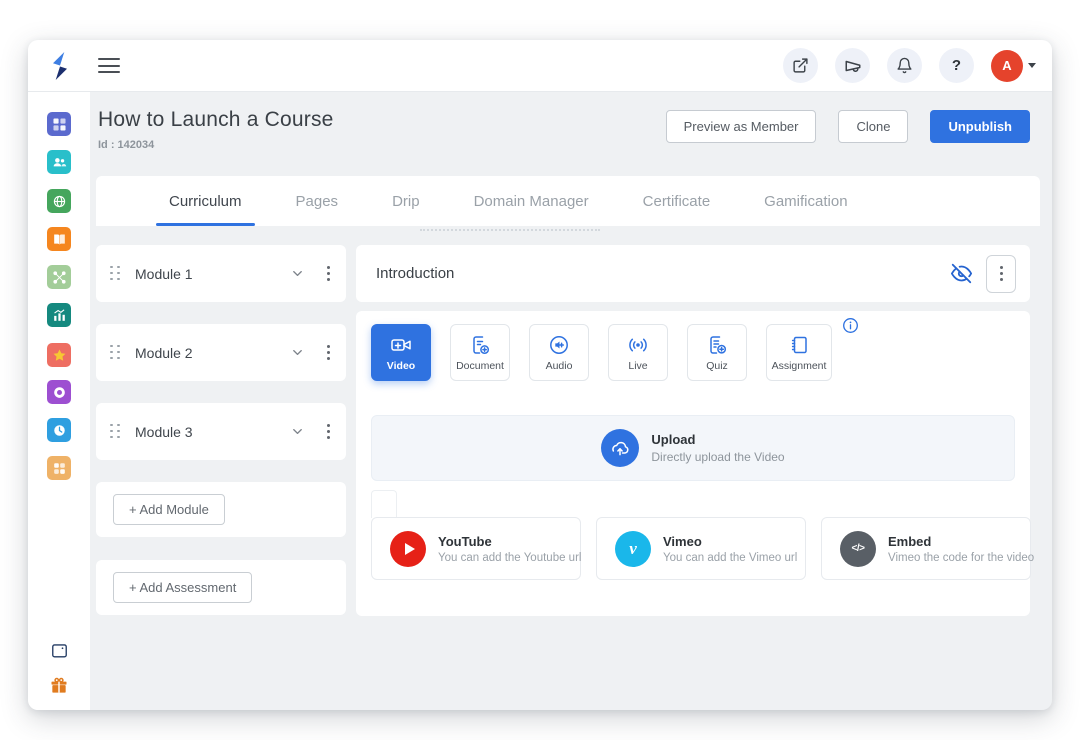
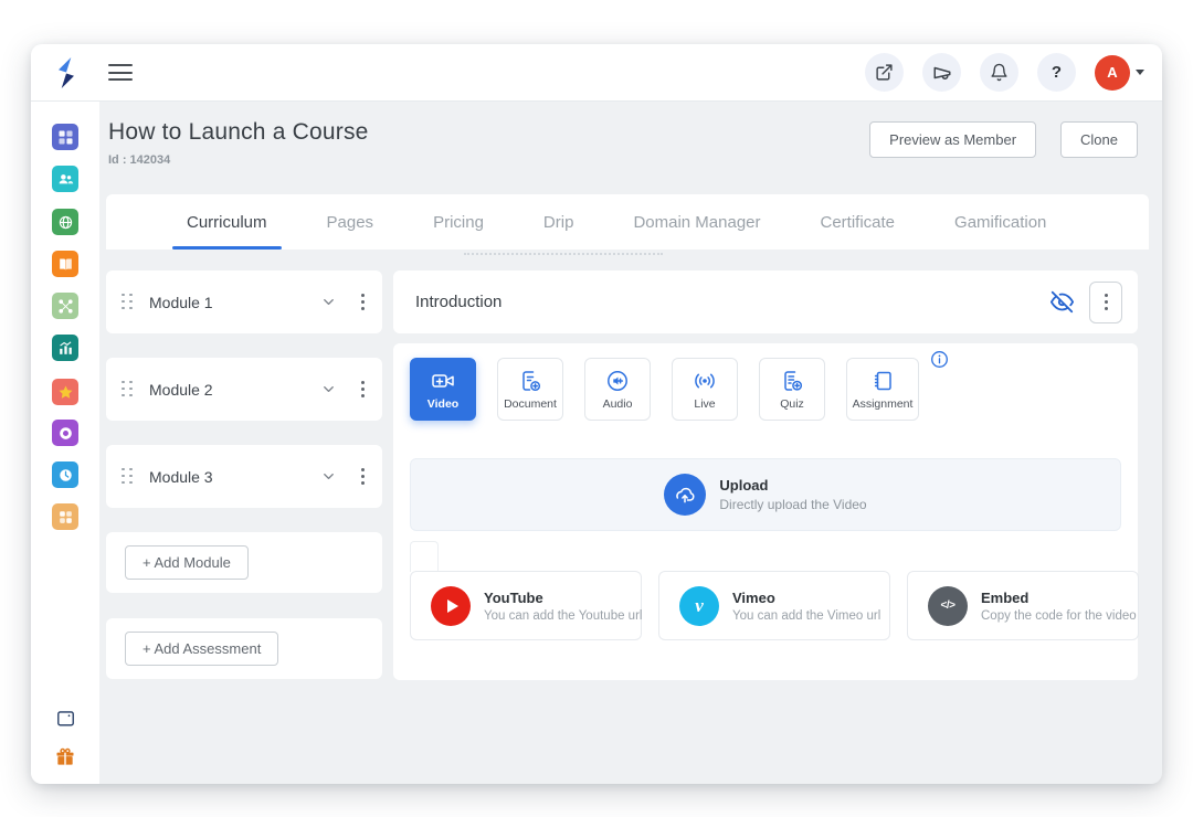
  ?
  A
  How to Launch a Course
  Id : 142034
  Preview as Member
  Clone
- Unpublish
  Curriculum
  Pages
+ Pricing
  Drip
  Domain Manager
  Certificate
  Gamification
  Module 1
  Module 2
  Module 3
  + Add Module
  + Add Assessment
  Introduction
  Video
  Document
  Audio
  Live
  Quiz
  Assignment
  Upload
  Directly upload the Video
  YouTube
  You can add the Youtube url
  v
  Vimeo
  You can add the Vimeo url
  </>
  Embed
- Vimeo the code for the video
+ Copy the code for the video
